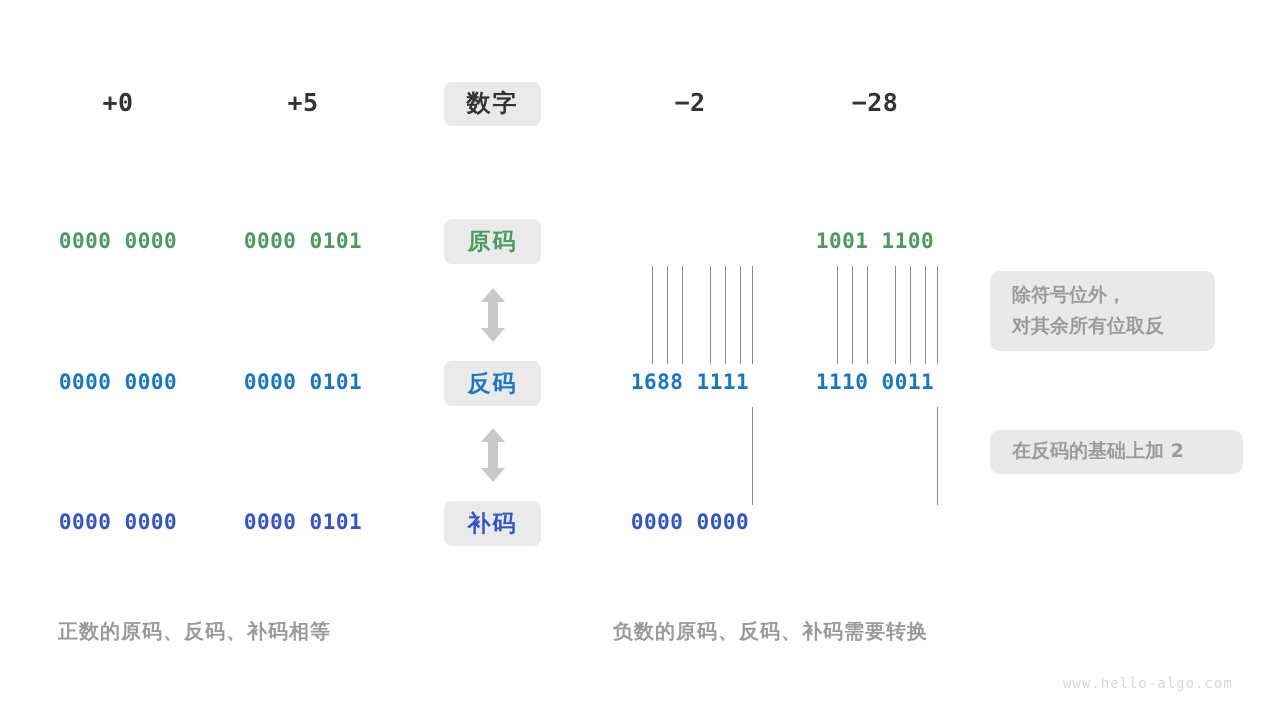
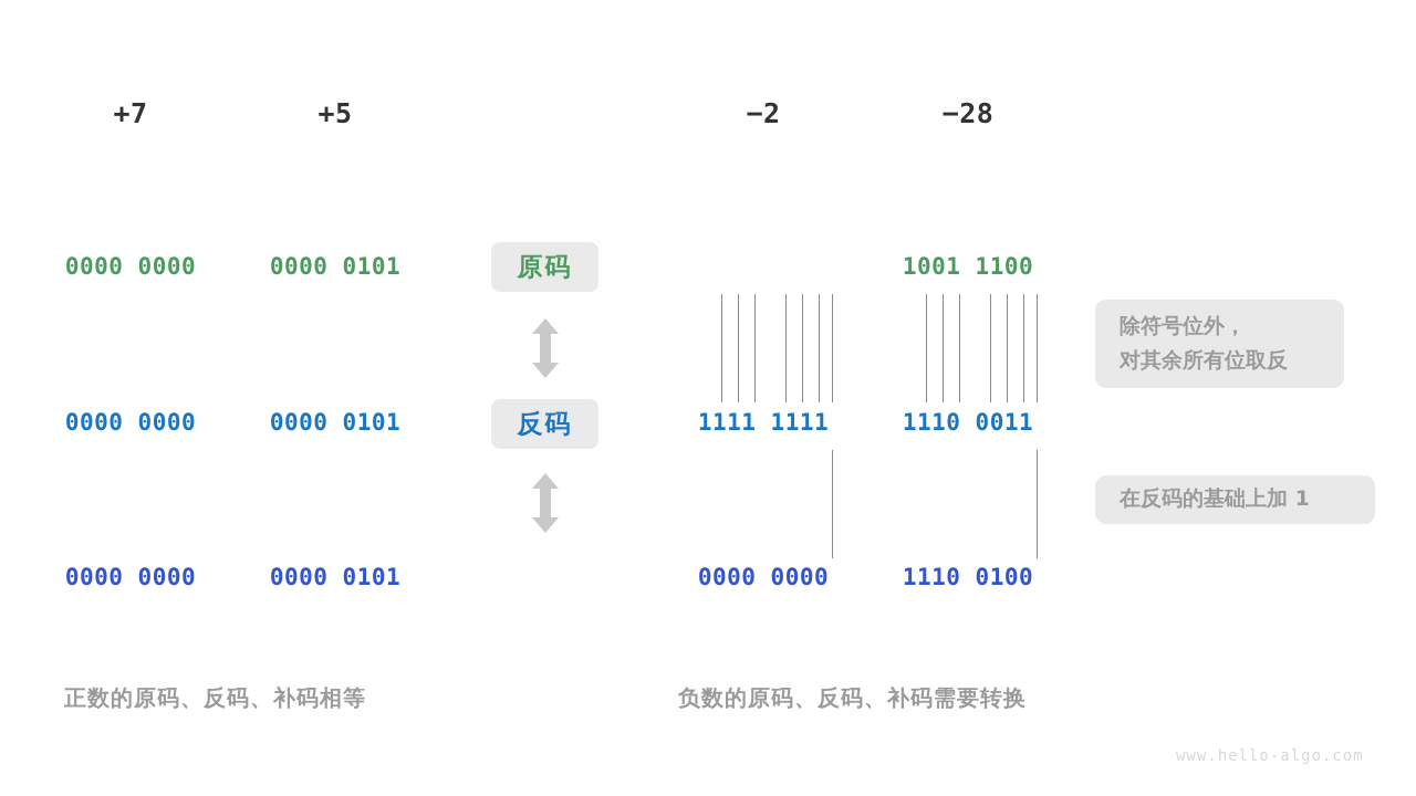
- +0
+ +7
  +5
- 数字
  −2
  −28
  0000 0000
  0000 0101
  原码
  1001 1100
  0000 0000
  0000 0101
  反码
- 1688 1111
+ 1111 1111
  1110 0011
  0000 0000
  0000 0101
- 补码
  0000 0000
+ 1110 0100
  除符号位外，
  对其余所有位取反
- 在反码的基础上加 2
+ 在反码的基础上加 1
  正数的原码、反码、补码相等
  负数的原码、反码、补码需要转换
  www.hello-algo.com
